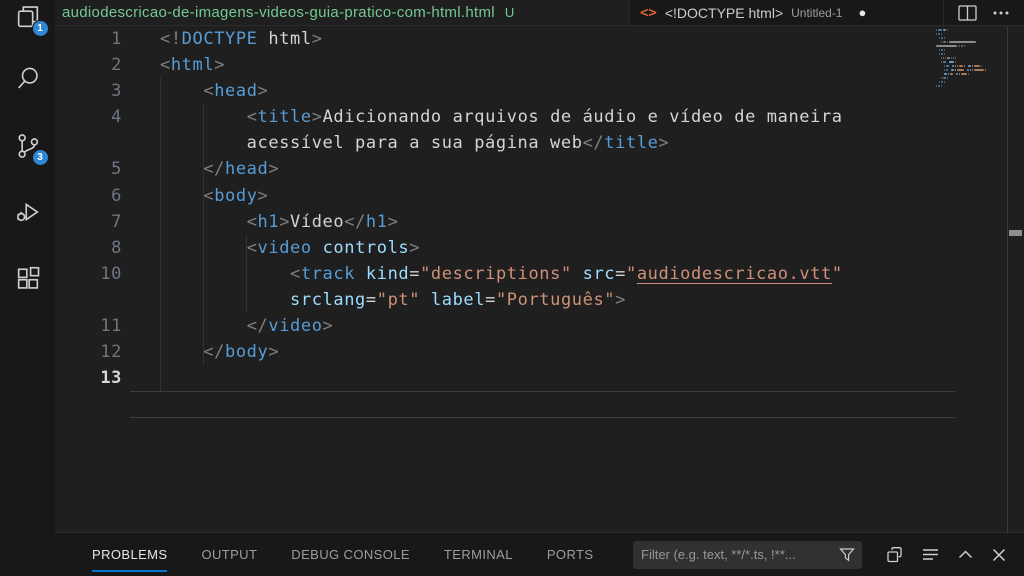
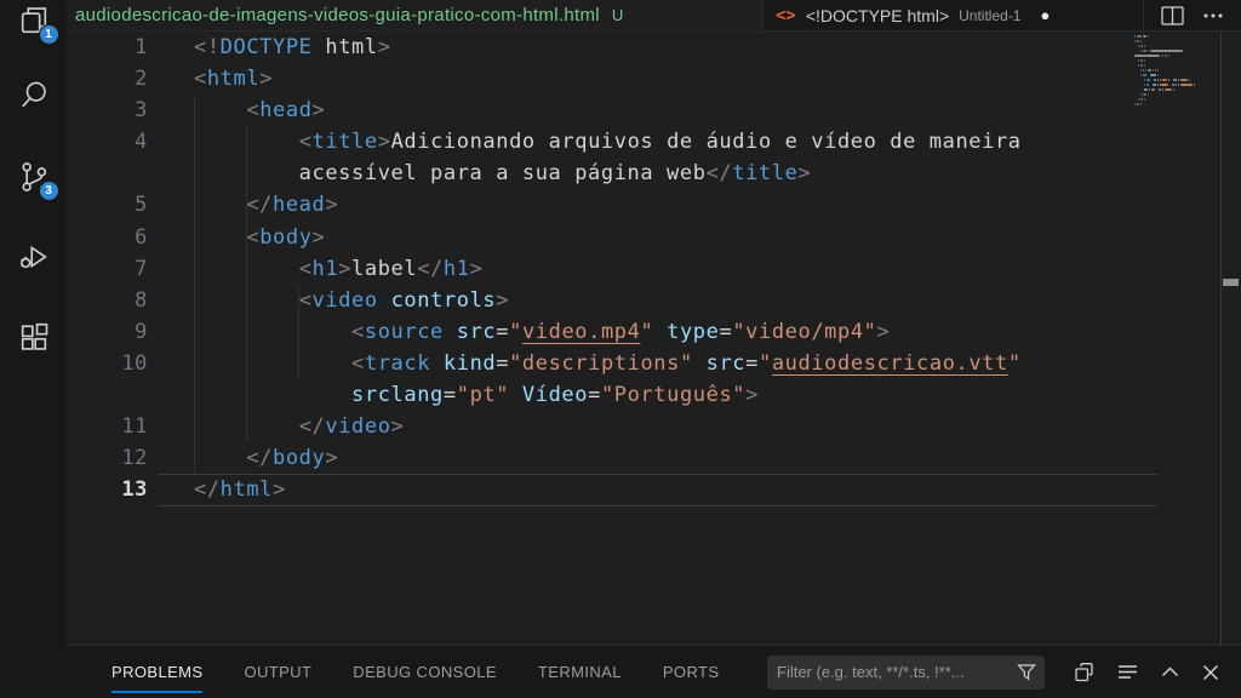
  1
  3
  audiodescricao-de-imagens-videos-guia-pratico-com-html.html
  U
  <>
  <!DOCTYPE html>
  Untitled-1
  ●
  1
  <!DOCTYPE html>
  2
  <html>
  3
  <head>
  4
  <title>Adicionando arquivos de áudio e vídeo de maneira
  acessível para a sua página web</title>
  5
  </head>
  6
  <body>
  7
- <h1>Vídeo</h1>
+ <h1>label</h1>
  8
  <video controls>
+ 9
+ <source src="video.mp4" type="video/mp4">
  10
  <track kind="descriptions" src="audiodescricao.vtt"
- srclang="pt" label="Português">
+ srclang="pt" Vídeo="Português">
  11
  </video>
  12
  </body>
  13
+ </html>
  PROBLEMS
  OUTPUT
  DEBUG CONSOLE
  TERMINAL
  PORTS
  Filter (e.g. text, **/*.ts, !**...
